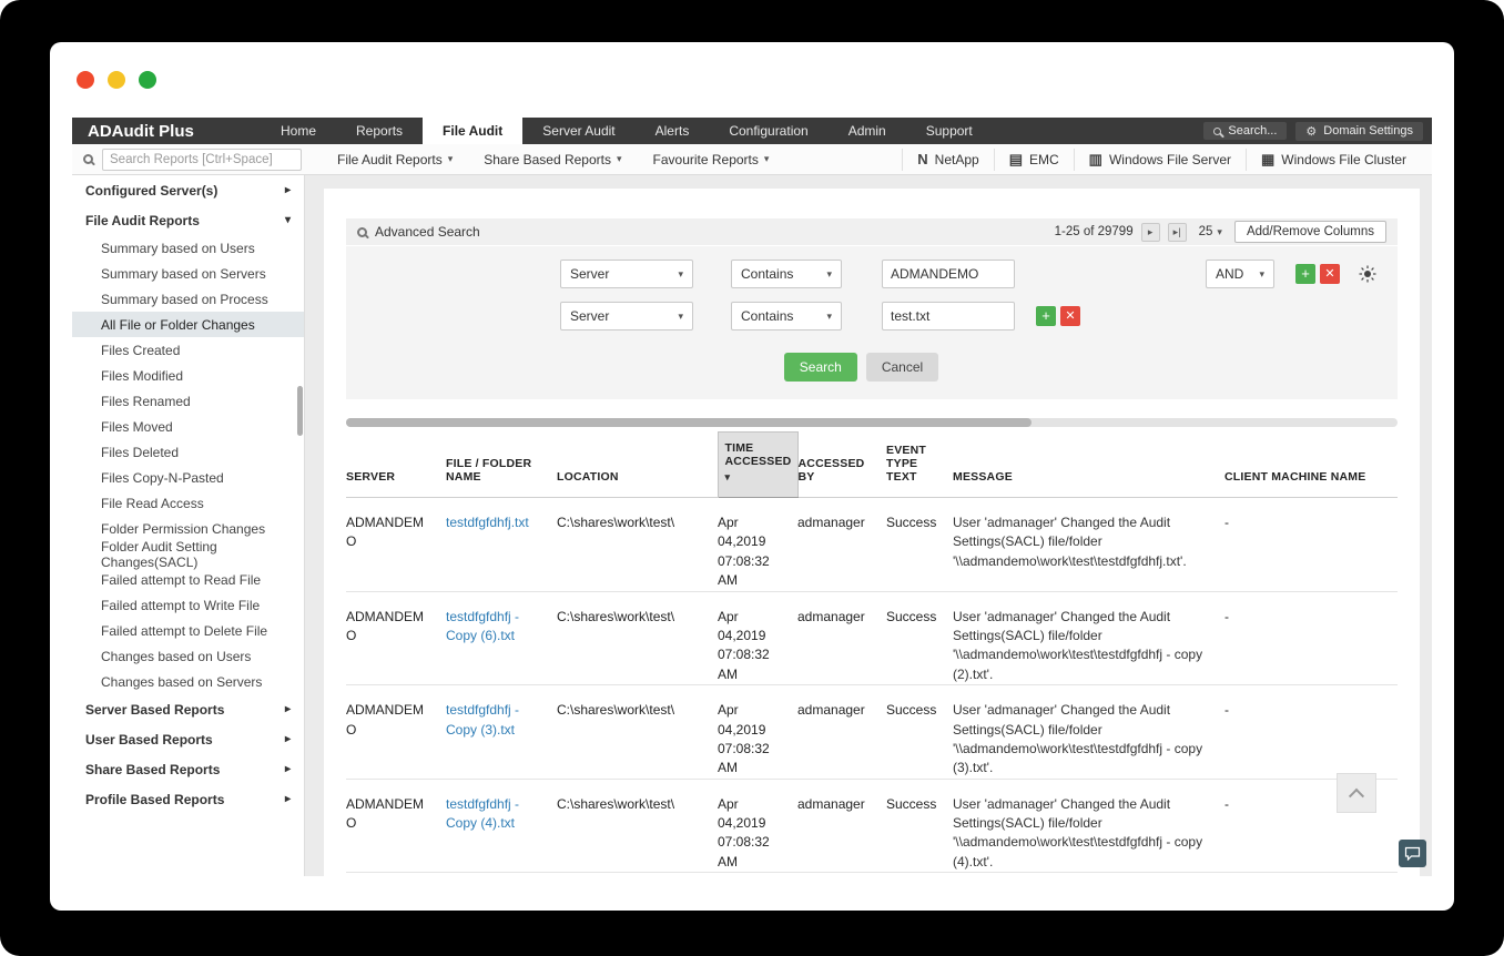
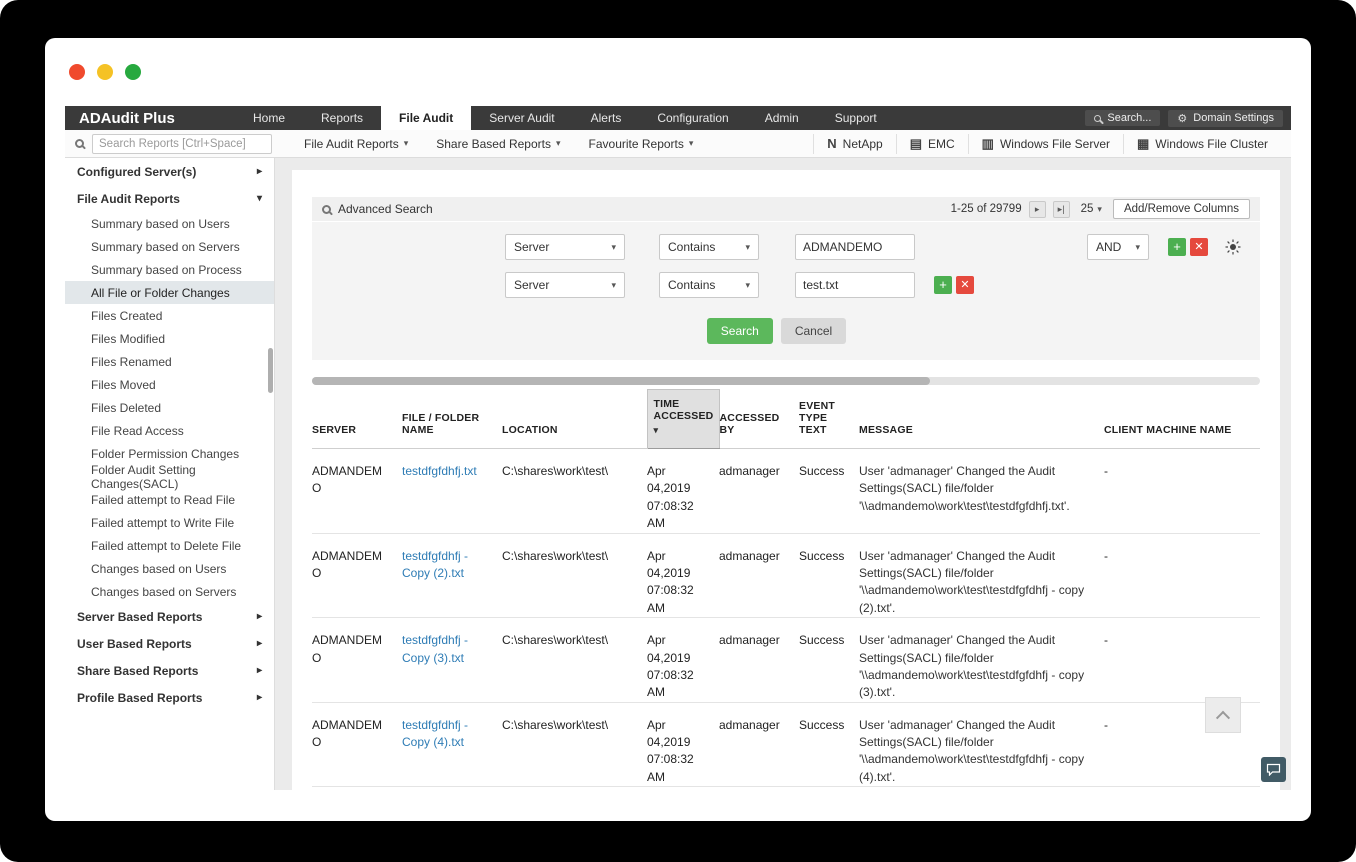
  ADAudit Plus
  Home
  Reports
  File Audit
  Server Audit
  Alerts
  Configuration
  Admin
  Support
  Search...
  ⚙
  Domain Settings
  Search Reports [Ctrl+Space]
  File Audit Reports
  ▾
  Share Based Reports
  ▾
  Favourite Reports
  ▾
  N
  NetApp
  ▤
  EMC
  ▥
  Windows File Server
  ▦
  Windows File Cluster
  Configured Server(s)
  ▸
  File Audit Reports
  ▾
  Summary based on Users
  Summary based on Servers
  Summary based on Process
  All File or Folder Changes
  Files Created
  Files Modified
  Files Renamed
  Files Moved
  Files Deleted
- Files Copy-N-Pasted
  File Read Access
  Folder Permission Changes
  Folder Audit Setting Changes(SACL)
  Failed attempt to Read File
  Failed attempt to Write File
  Failed attempt to Delete File
  Changes based on Users
  Changes based on Servers
  Server Based Reports
  ▸
  User Based Reports
  ▸
  Share Based Reports
  ▸
  Profile Based Reports
  ▸
  Advanced Search
  1-25 of 29799
  ▸
  ▸|
  25
  ▾
  Add/Remove Columns
  Server
  ▾
  Contains
  ▾
  ADMANDEMO
  AND
  ▾
  +
  ✕
  Server
  ▾
  Contains
  ▾
  test.txt
  +
  ✕
  Search
  Cancel
  	SERVER	FILE / FOLDER NAME	LOCATION	TIME ACCESSED ▾	ACCESSED BY	EVENT TYPE TEXT	MESSAGE	CLIENT MACHINE NAME
  ADMANDEMO	testdfgfdhfj.txt	C:\shares\work\test\	Apr 04,2019 07:08:32 AM	admanager	Success	User 'admanager' Changed the Audit Settings(SACL) file/folder '\\admandemo\work\test\testdfgfdhfj.txt'.	-
- ADMANDEMO	testdfgfdhfj - Copy (6).txt	C:\shares\work\test\	Apr 04,2019 07:08:32 AM	admanager	Success	User 'admanager' Changed the Audit Settings(SACL) file/folder '\\admandemo\work\test\testdfgfdhfj - copy (2).txt'.	-
+ ADMANDEMO	testdfgfdhfj - Copy (2).txt	C:\shares\work\test\	Apr 04,2019 07:08:32 AM	admanager	Success	User 'admanager' Changed the Audit Settings(SACL) file/folder '\\admandemo\work\test\testdfgfdhfj - copy (2).txt'.	-
  ADMANDEMO	testdfgfdhfj - Copy (3).txt	C:\shares\work\test\	Apr 04,2019 07:08:32 AM	admanager	Success	User 'admanager' Changed the Audit Settings(SACL) file/folder '\\admandemo\work\test\testdfgfdhfj - copy (3).txt'.	-
  ADMANDEMO	testdfgfdhfj - Copy (4).txt	C:\shares\work\test\	Apr 04,2019 07:08:32 AM	admanager	Success	User 'admanager' Changed the Audit Settings(SACL) file/folder '\\admandemo\work\test\testdfgfdhfj - copy (4).txt'.	-
